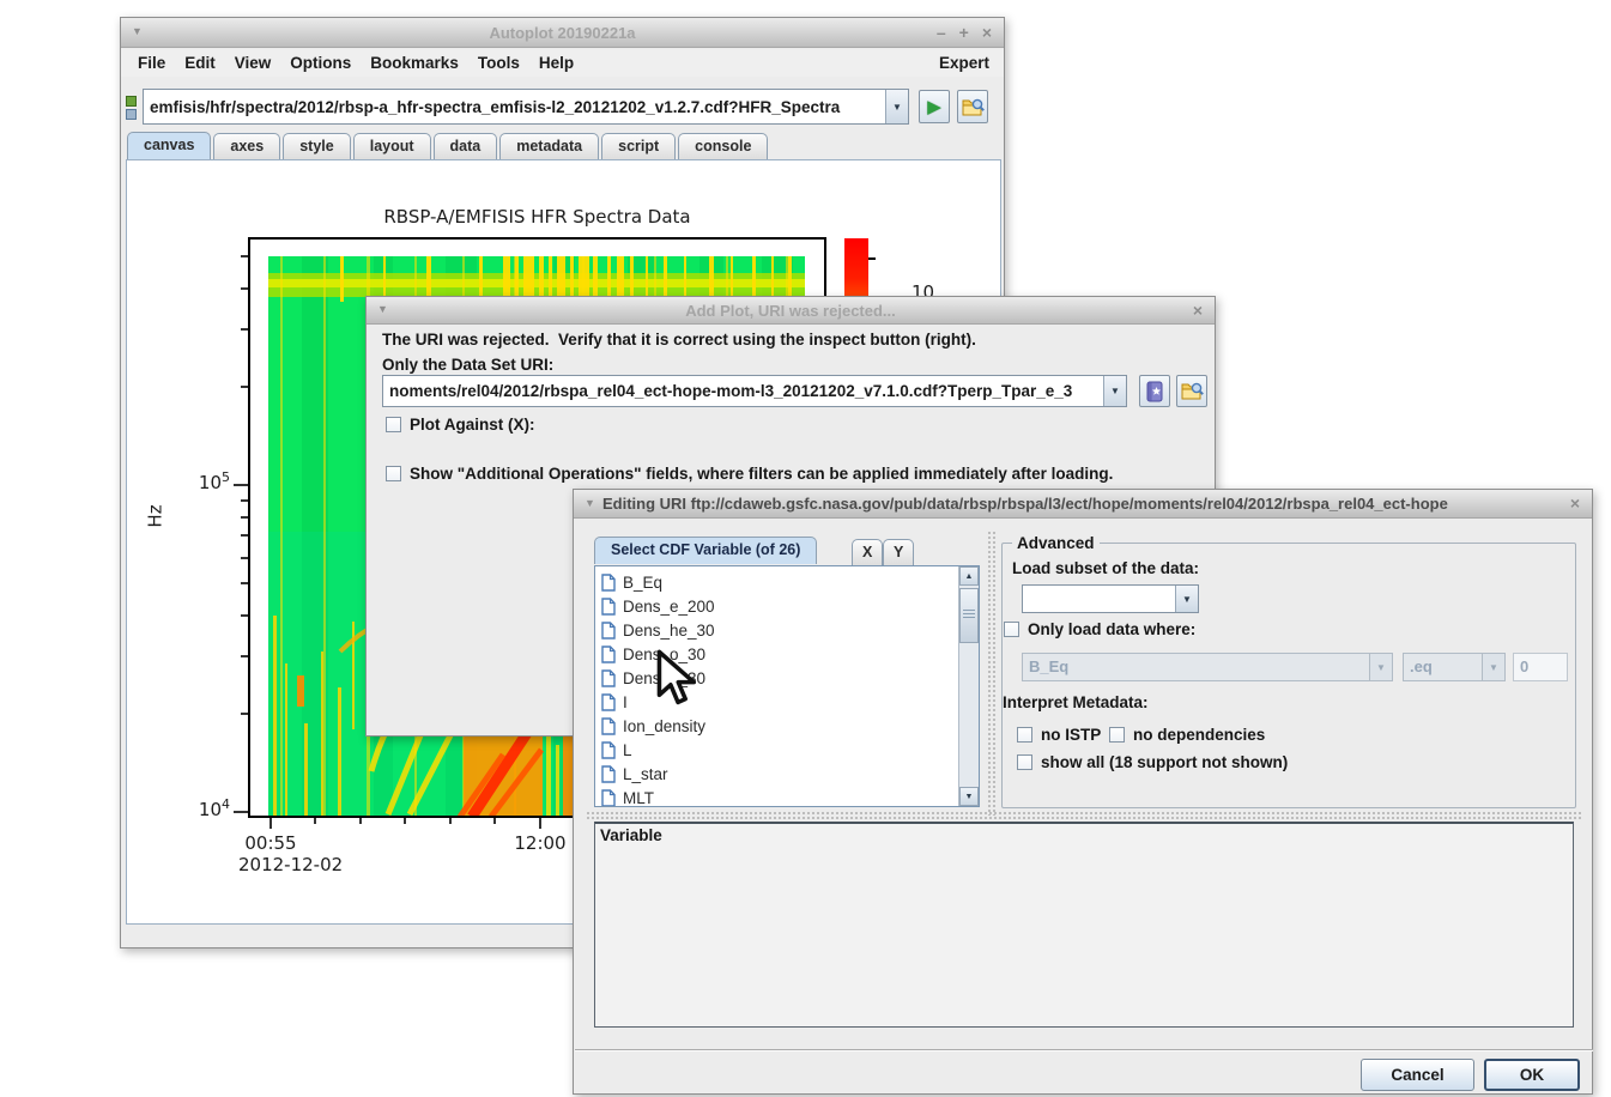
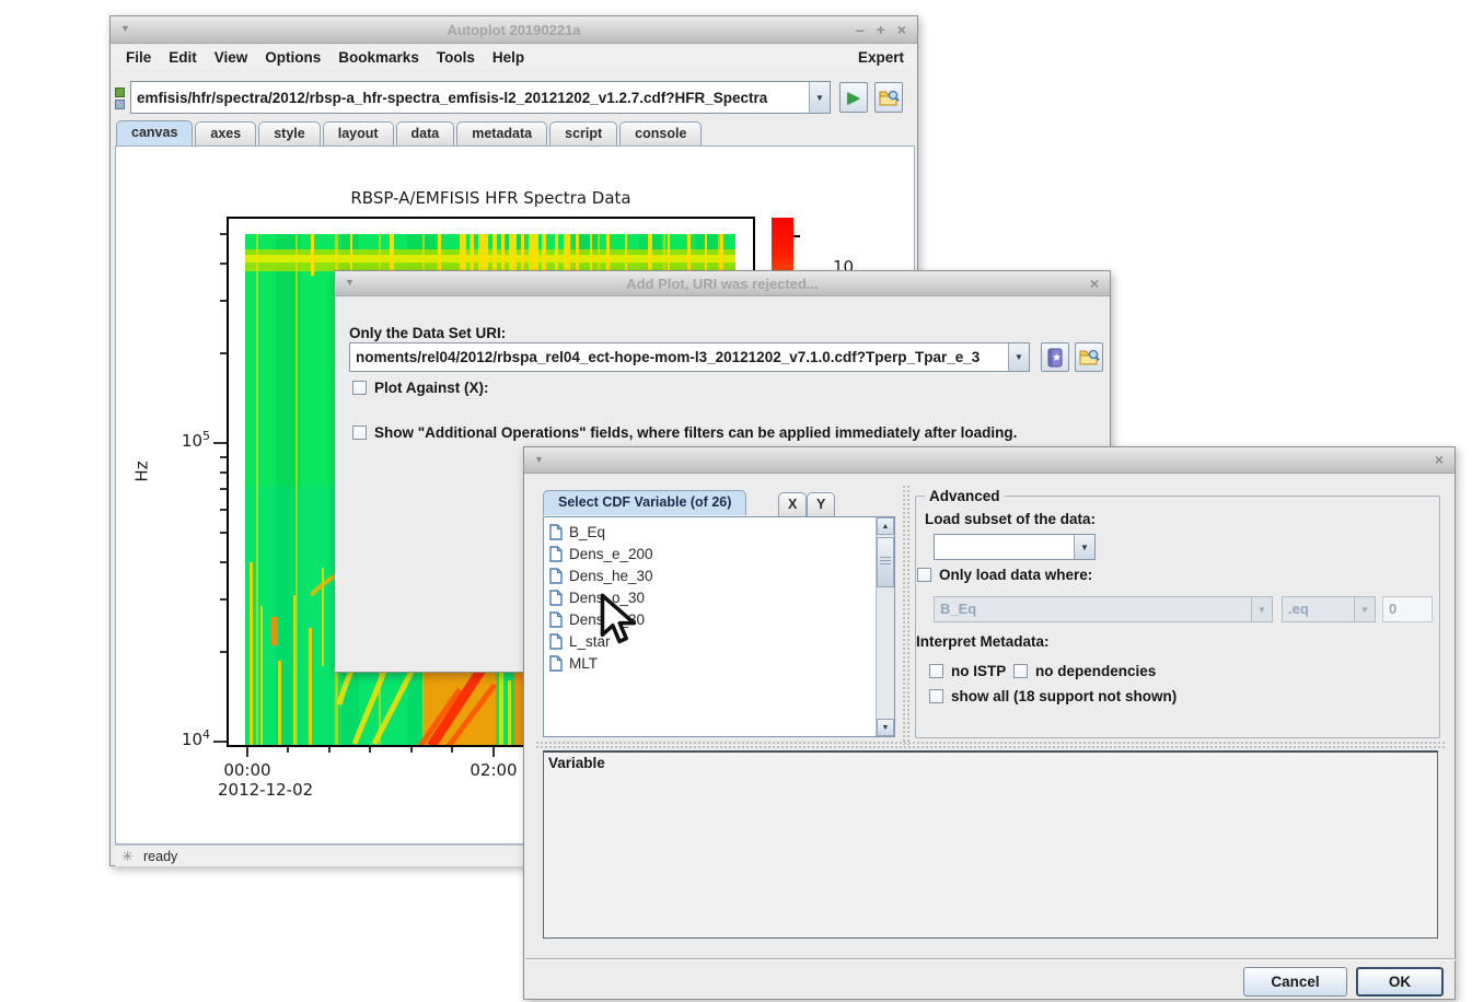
  ▼
  Autoplot 20190221a
  –
  +
  ×
  File
  Edit
  View
  Options
  Bookmarks
  Tools
  Help
  Expert
  emfisis/hfr/spectra/2012/rbsp-a_hfr-spectra_emfisis-l2_20121202_v1.2.7.cdf?HFR_Spectra
  ▼
  ▶
  canvas
  axes
  style
  layout
  data
  metadata
  script
  console
  RBSP-A/EMFISIS HFR Spectra Data
  105
  104
- 00:55
+ 00:00
- 12:00
+ 02:00
  2012-12-02
  10
+ ✳
+ ready
  ▼
  Add Plot, URI was rejected...
  ×
- The URI was rejected. Verify that it is correct using the inspect button (right).
  Only the Data Set URI:
  noments/rel04/2012/rbspa_rel04_ect-hope-mom-l3_20121202_v7.1.0.cdf?Tperp_Tpar_e_3
  ▼
  Plot Against (X):
  Show "Additional Operations" fields, where filters can be applied immediately after loading.
  ▼
- Editing URI ftp://cdaweb.gsfc.nasa.gov/pub/data/rbsp/rbspa/l3/ect/hope/moments/rel04/2012/rbspa_rel04_ect-hope
  ×
  Select CDF Variable (of 26)
  X
  Y
  B_Eq
  Dens_e_200
  Dens_he_30
  Dens_o_30
- I
- Ion_density
- L
  L_star
  MLT
  Advanced
  Load subset of the data:
  ▼
  Only load data where:
  B_Eq
  ▼
  .eq
  ▼
  0
  Interpret Metadata:
  no ISTP
  no dependencies
  show all (18 support not shown)
  Variable
  Cancel
  OK
